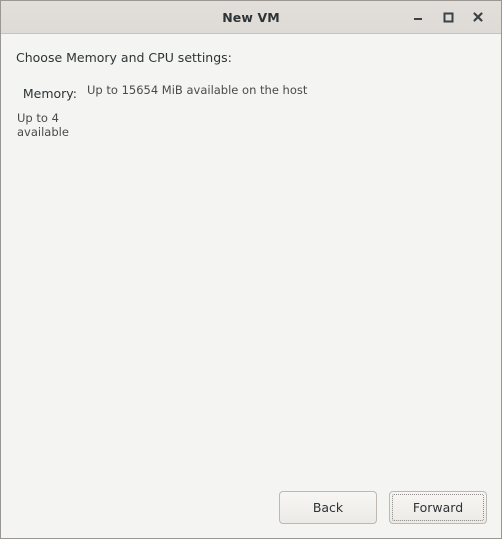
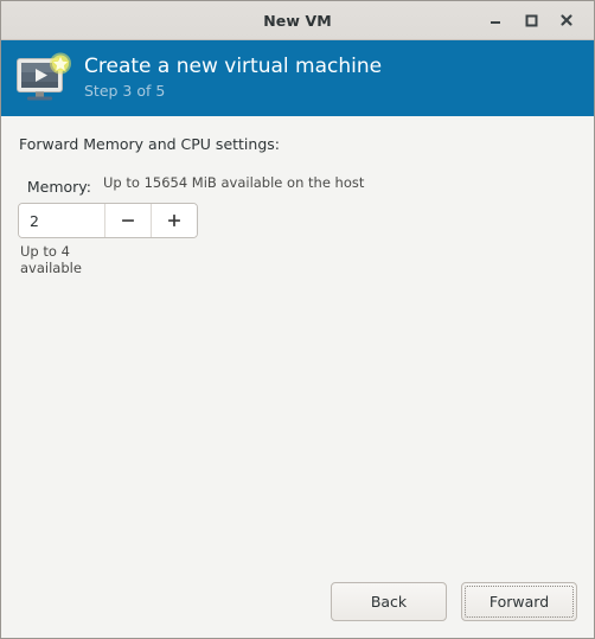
  New VM
+ Create a new virtual machine
+ Step 3 of 5
- Choose Memory and CPU settings:
+ Forward Memory and CPU settings:
  Memory:
  Up to 15654 MiB available on the host
+ 2
  Up to 4 available
  Back
  Forward
